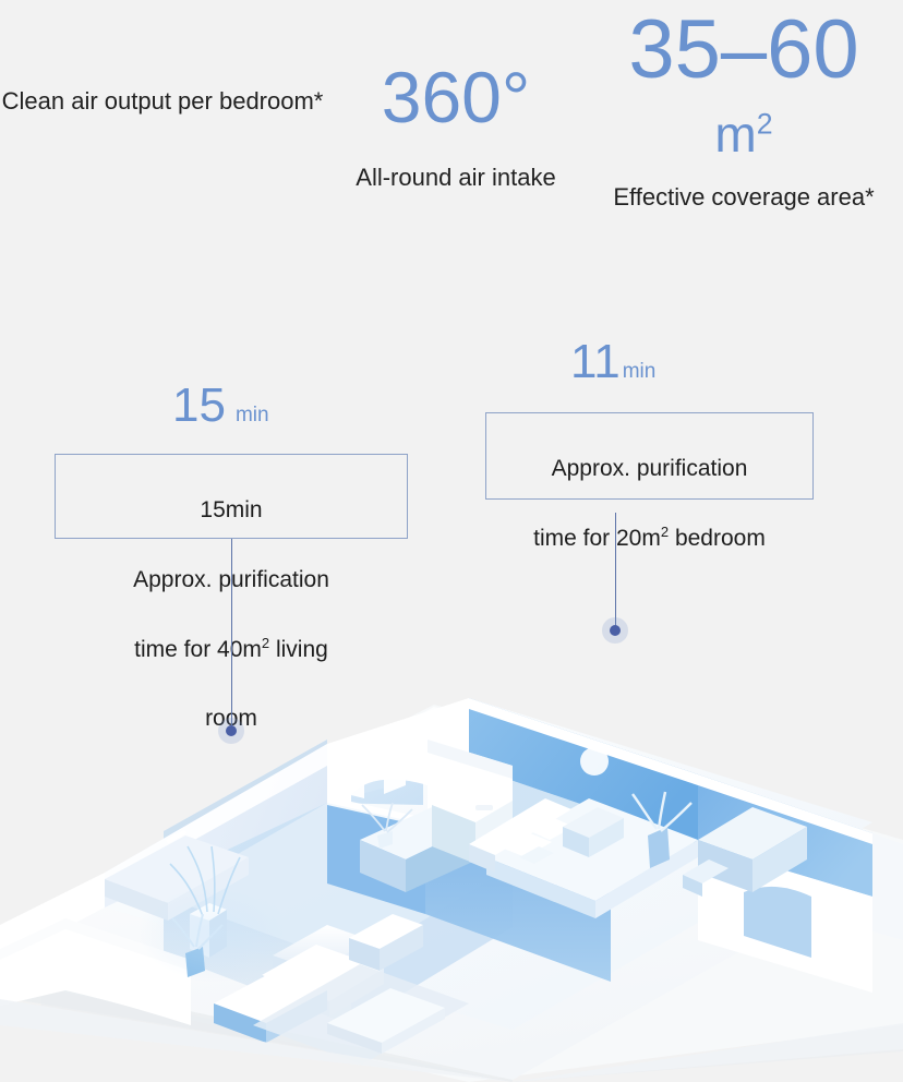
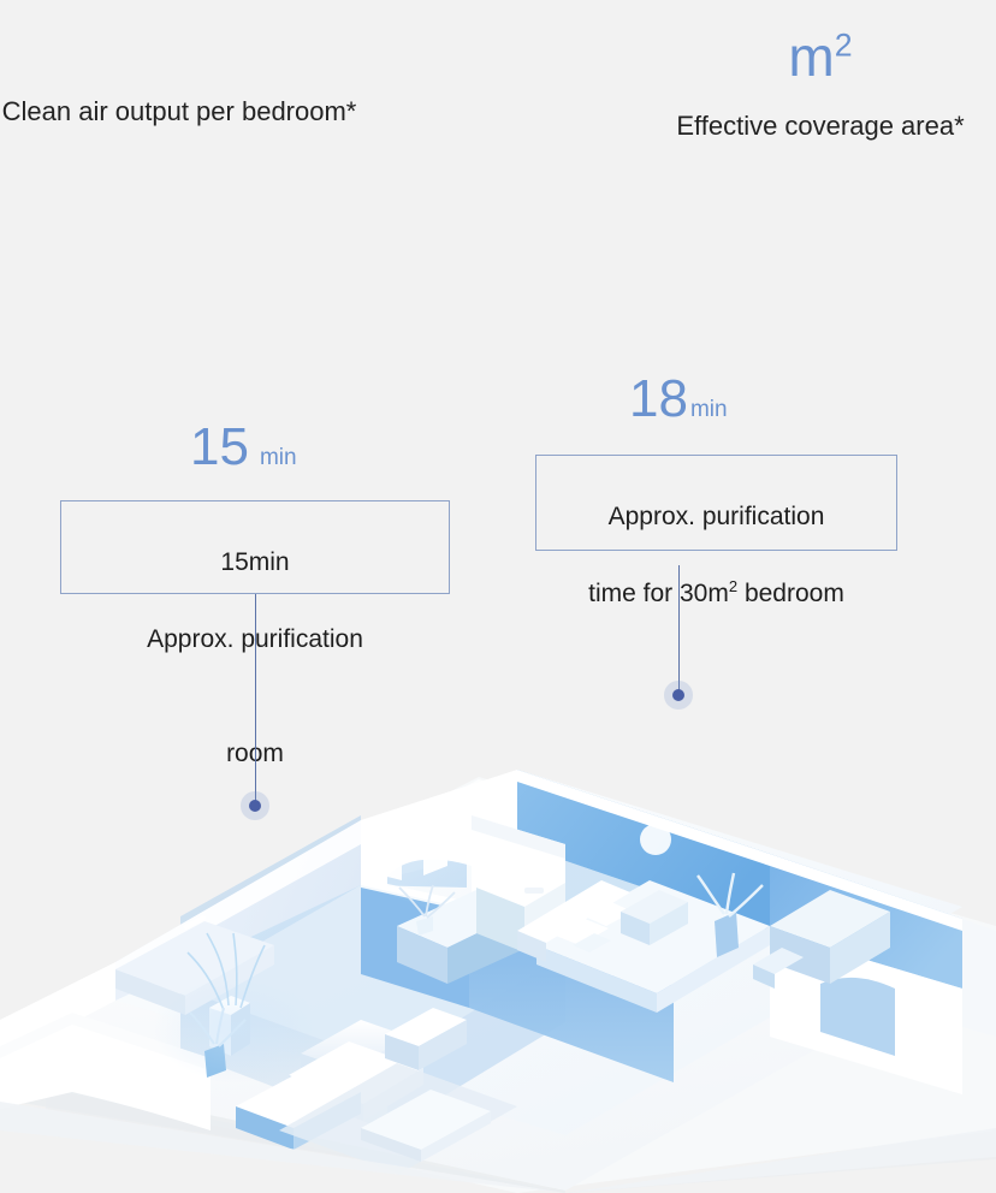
  Clean air output per bedroom*
- 360°
- All-round air intake
- 35–60
  m2
  Effective coverage area*
  15 min
  15min
  Approx. purification
- time for 40m2 living
  rom
- 11min
+ 18min
  Approx. purification
- time for 20m2 bedroom
+ time for 30m2 bedroom
